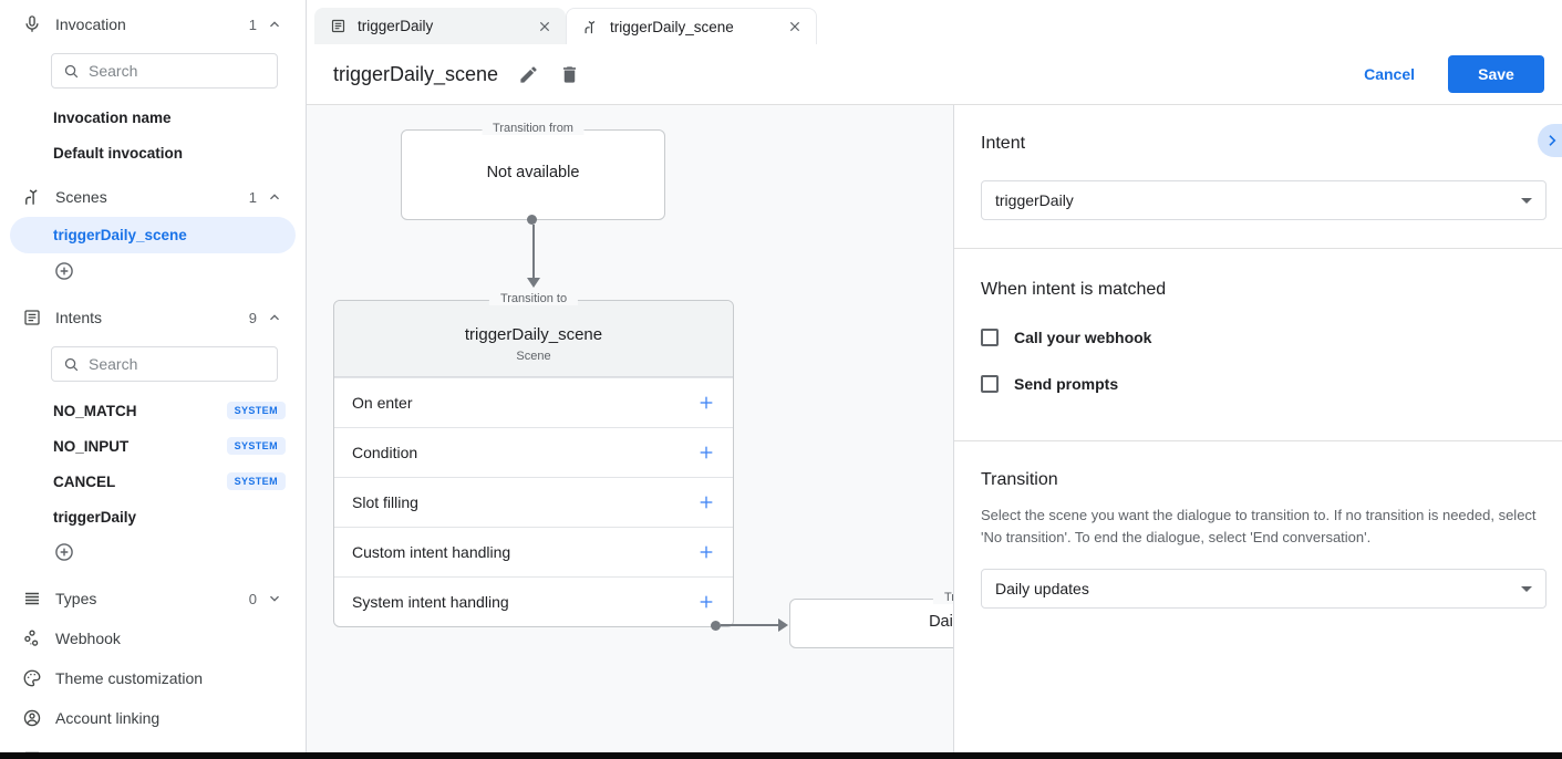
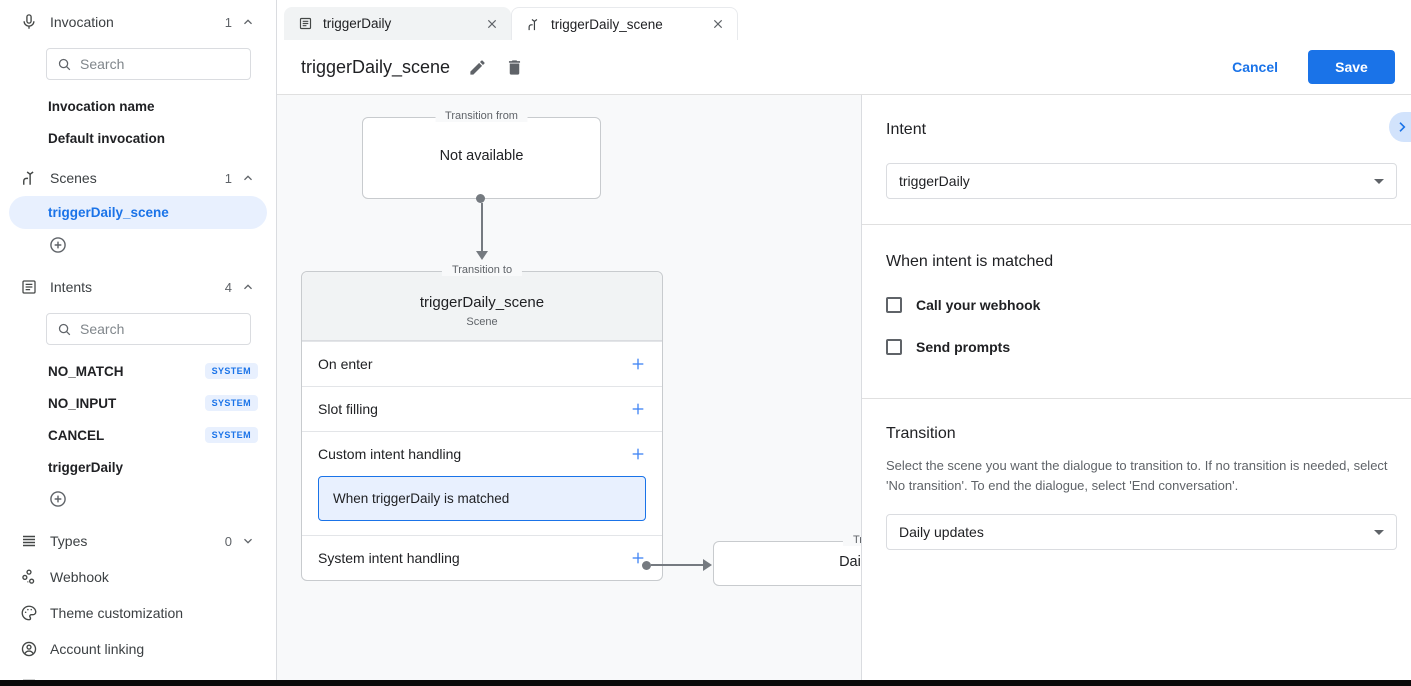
  Invocation
  1
  Search
  Invocation name
  Default invocation
  Scenes
  1
  triggerDaily_scene
  Intents
- 9
+ 4
  Search
  NO_MATCH
  SYSTEM
  NO_INPUT
  SYSTEM
  CANCEL
  SYSTEM
  triggerDaily
  Types
  0
  Webhook
  Theme customization
  Account linking
  triggerDaily
  triggerDaily_scene
  triggerDaily_scene
  Cancel
  Save
  Transition from
  Not available
  Transition to
  triggerDaily_scene
  Scene
  On enter
- Condition
  Slot filling
  Custom intent handling
+ When triggerDaily is matched
  System intent handling
  Intent
  triggerDaily
  When intent is matched
  Call your webhook
  Send prompts
  Transition
  Select the scene you want the dialogue to transition to. If no transition is needed, select 'No transition'. To end the dialogue, select 'End conversation'.
  Daily updates
